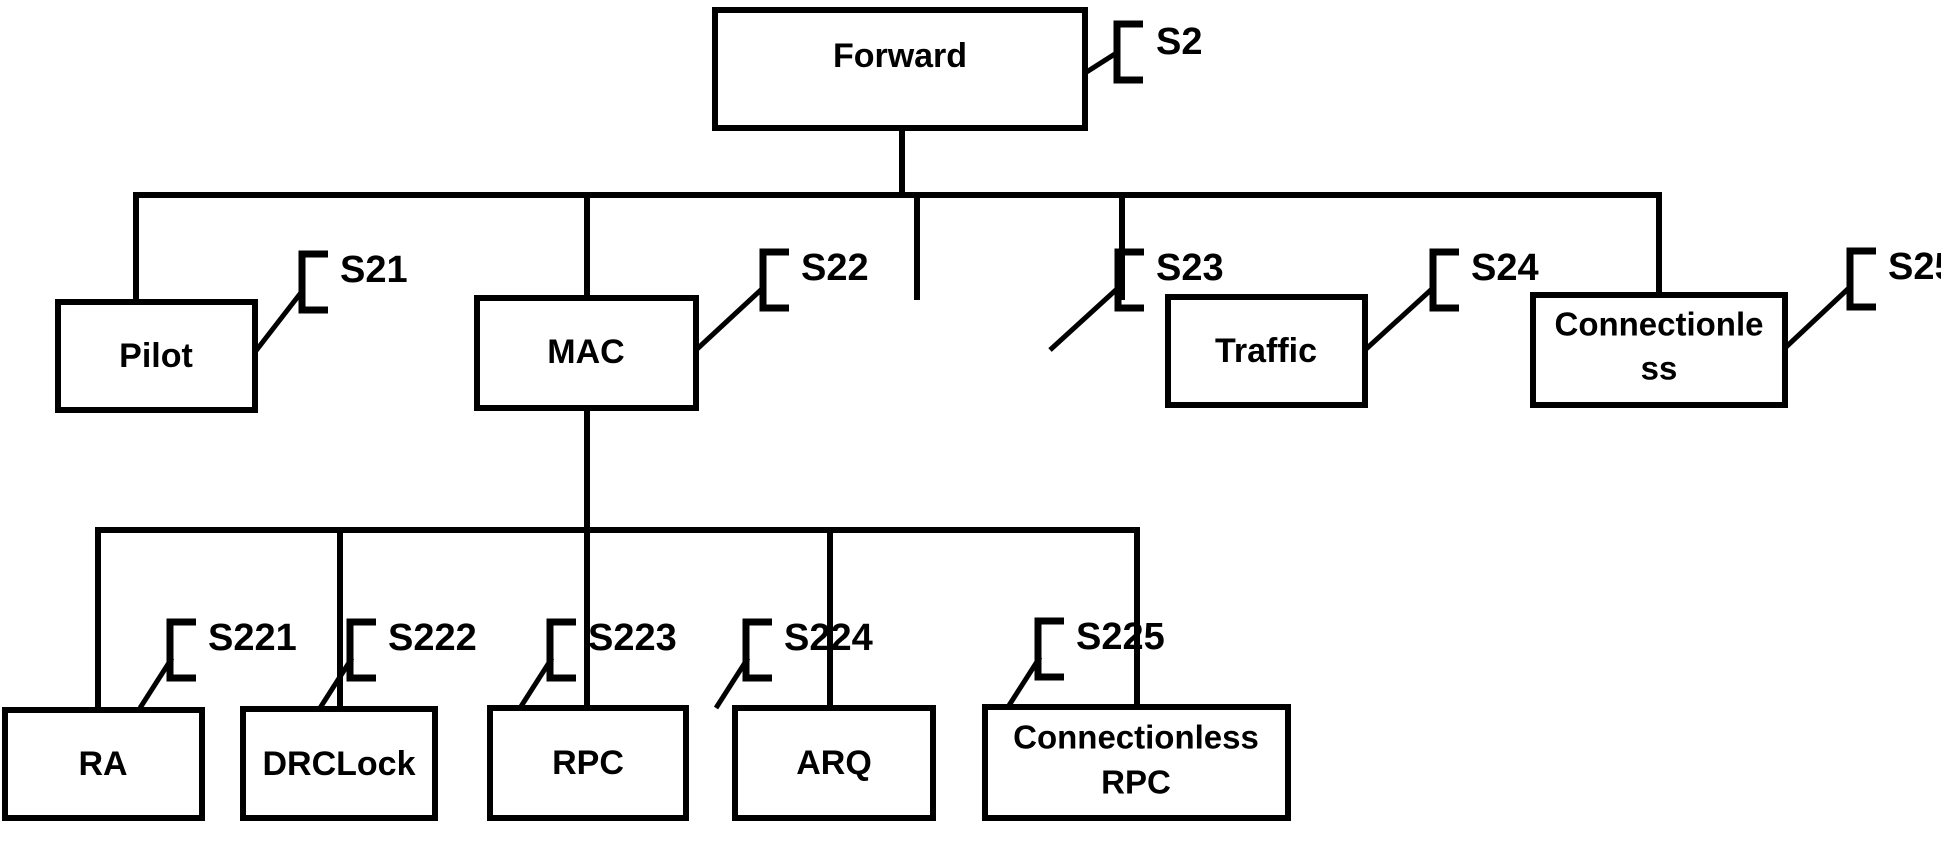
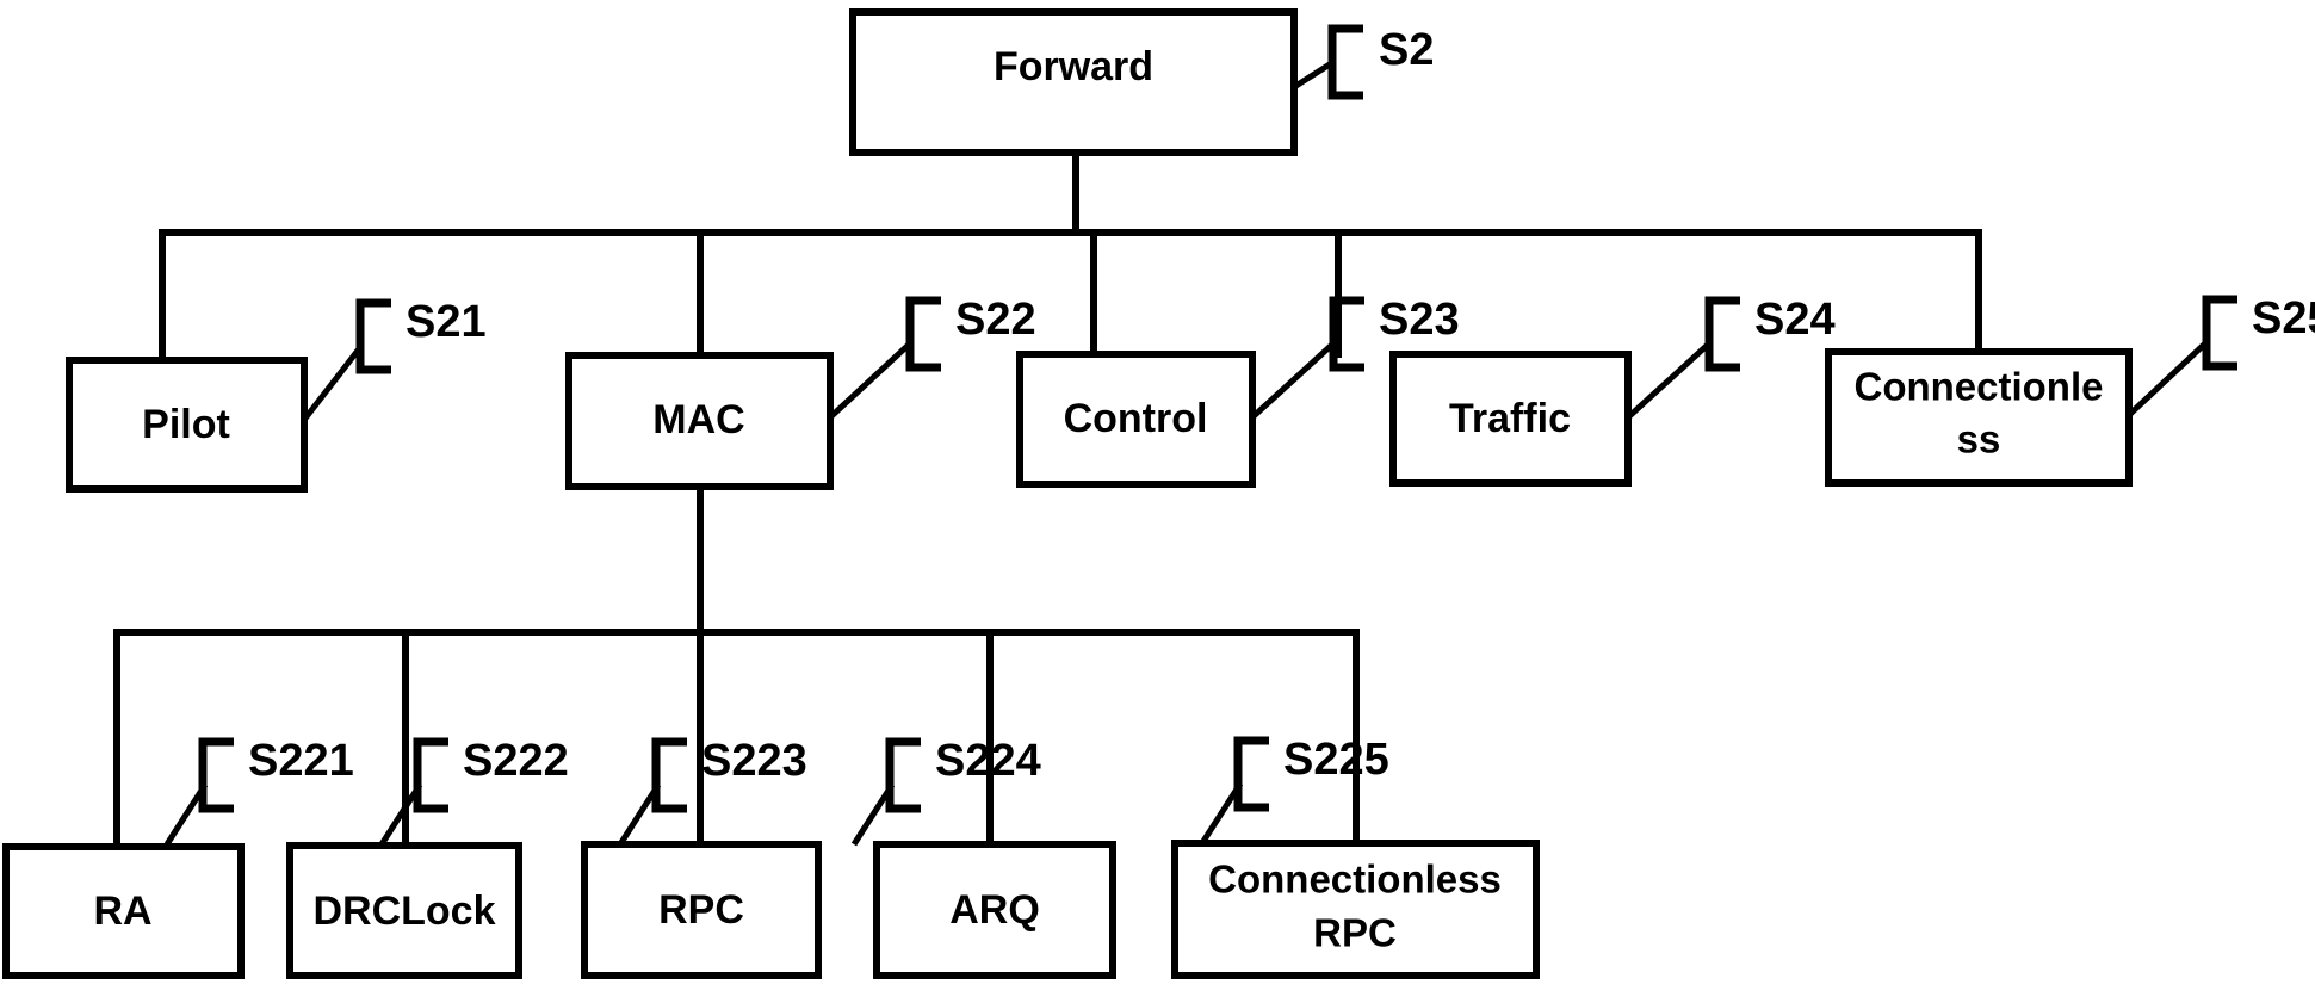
  Forward
  S2
  Pilot
  S21
  MAC
  S22
+ Control
  S23
  Traffic
  S24
  Connectionle
  ss
  RA
  S221
  DRCLock
  S222
  RPC
  S223
  ARQ
  S224
  Connectionless
  RPC
  S225
